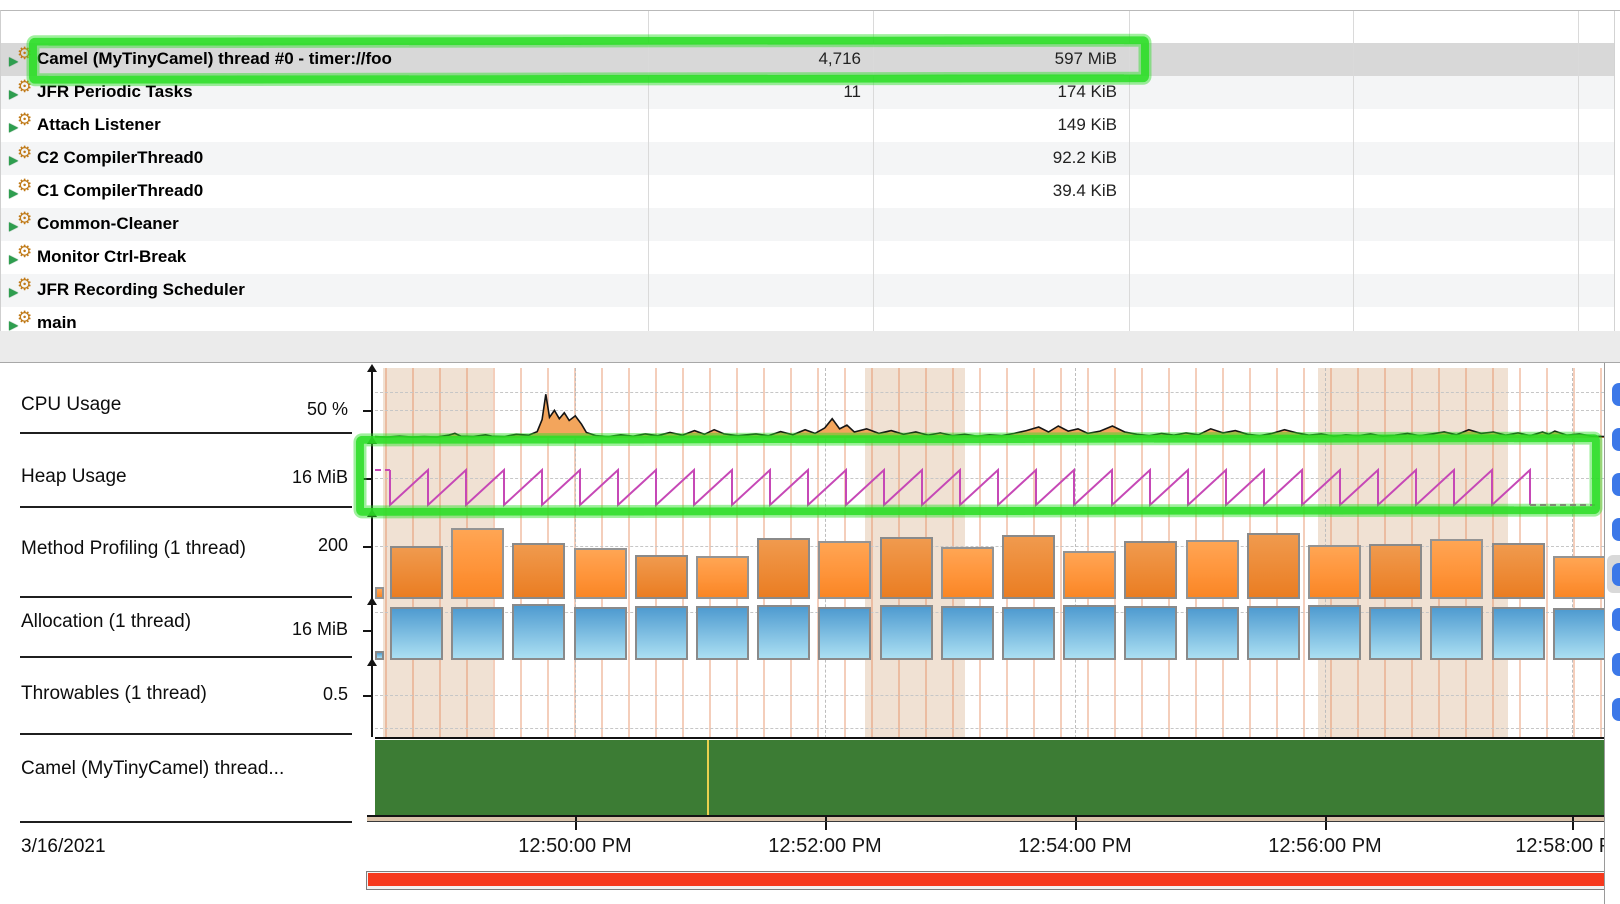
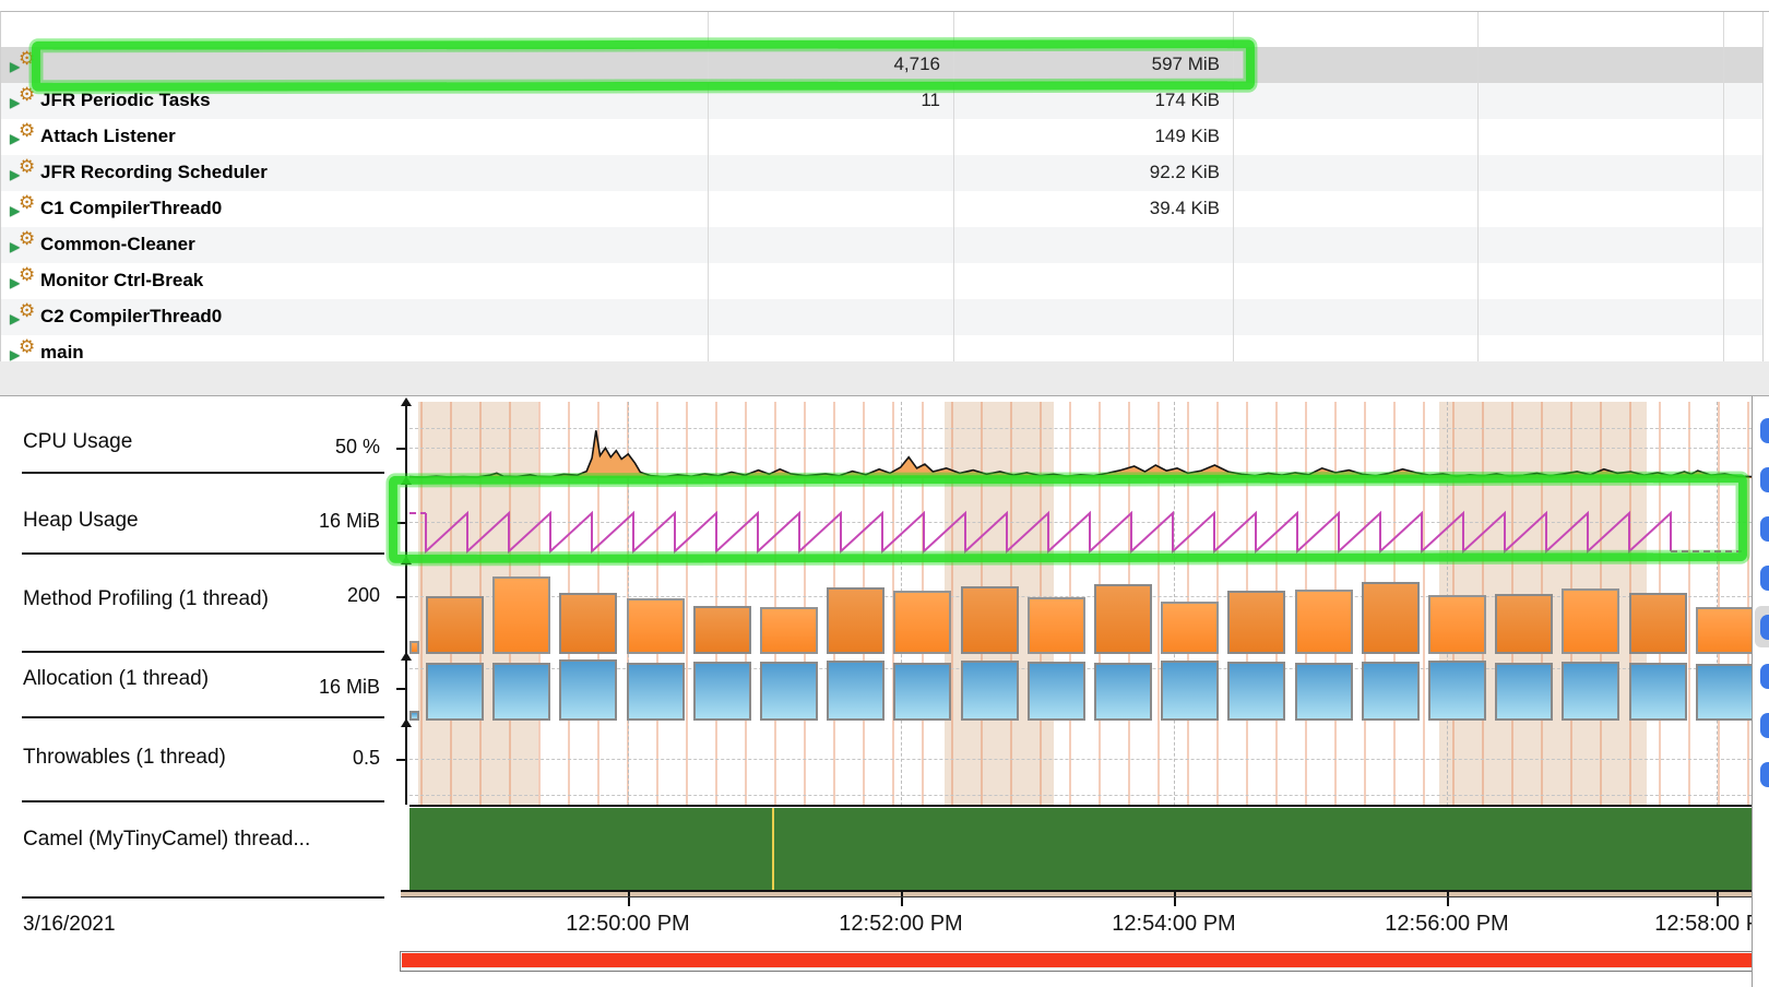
  ▶
  ⚙
- Camel (MyTinyCamel) thread #0 - timer://foo
  4,716
  597 MiB
  ▶
  ⚙
  JFR Periodic Tasks
  11
  174 KiB
  ▶
  ⚙
  Attach Listener
  149 KiB
  ▶
  ⚙
- C2 CompilerThread0
+ JFR Recording Scheduler
  92.2 KiB
  ▶
  ⚙
  C1 CompilerThread0
  39.4 KiB
  ▶
  ⚙
  Common-Cleaner
  ▶
  ⚙
  Monitor Ctrl-Break
  ▶
  ⚙
- JFR Recording Scheduler
+ C2 CompilerThread0
  ▶
  ⚙
  main
  CPU Usage
  50 %
  Heap Usage
  16 MiB
  Method Profiling (1 thread)
  200
  Allocation (1 thread)
  16 MiB
  Throwables (1 thread)
  0.5
  Camel (MyTinyCamel) thread...
  3/16/2021
  12:50:00 PM
  12:52:00 PM
  12:54:00 PM
  12:56:00 PM
  12:58:00
